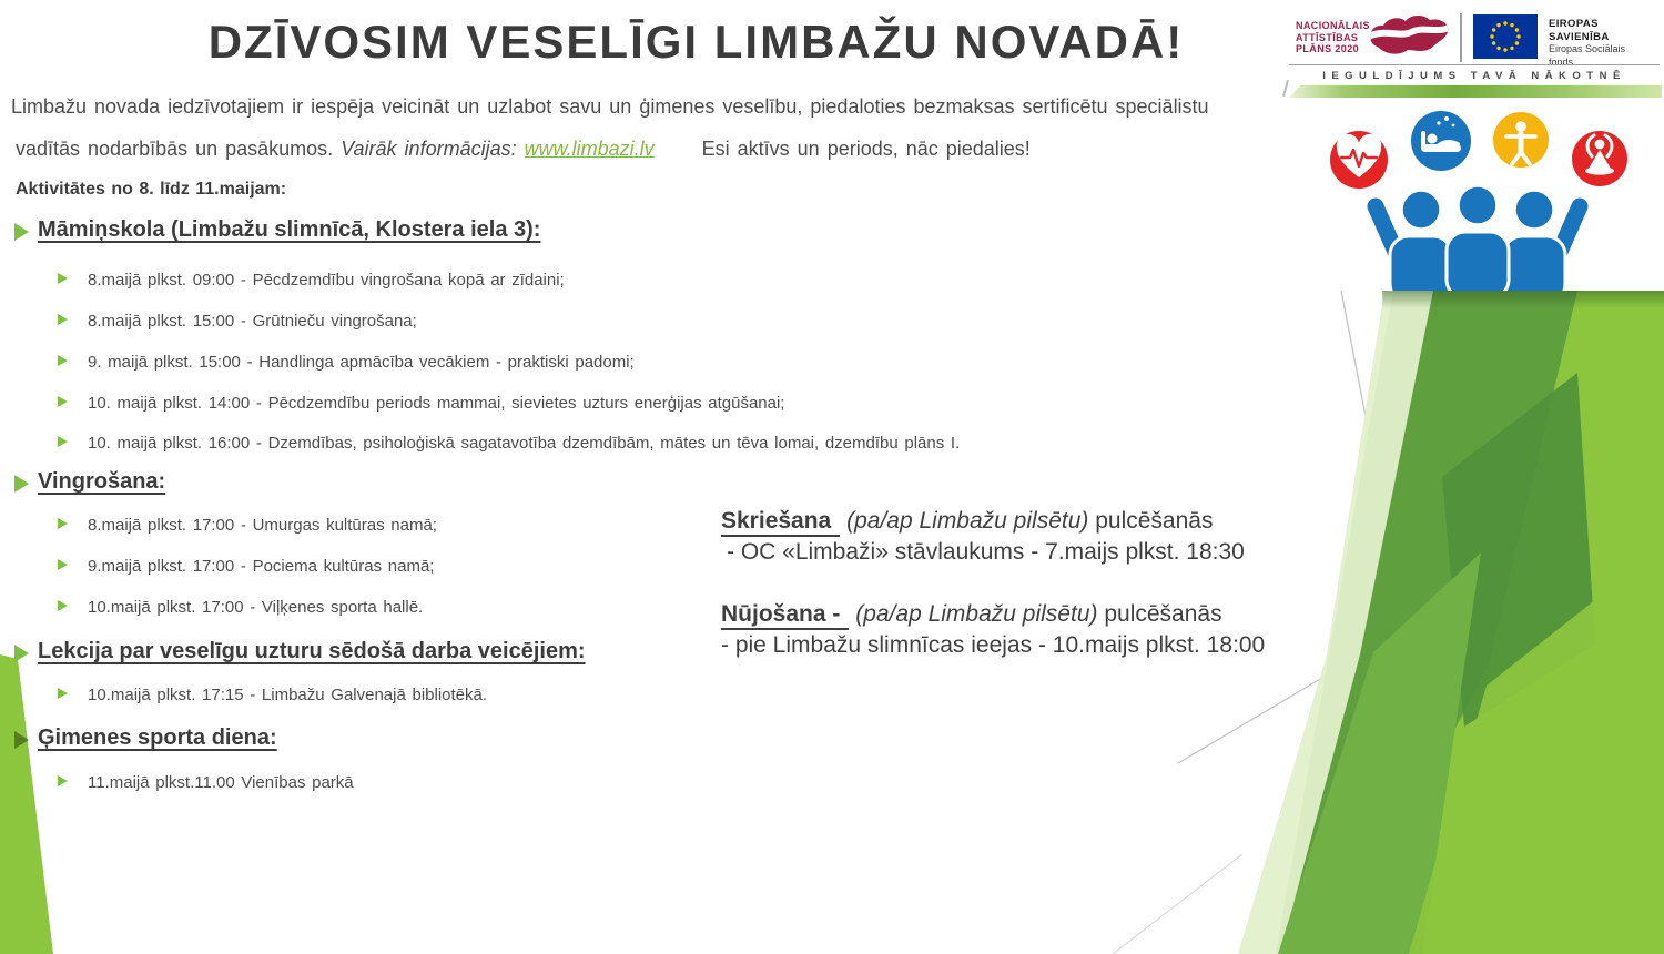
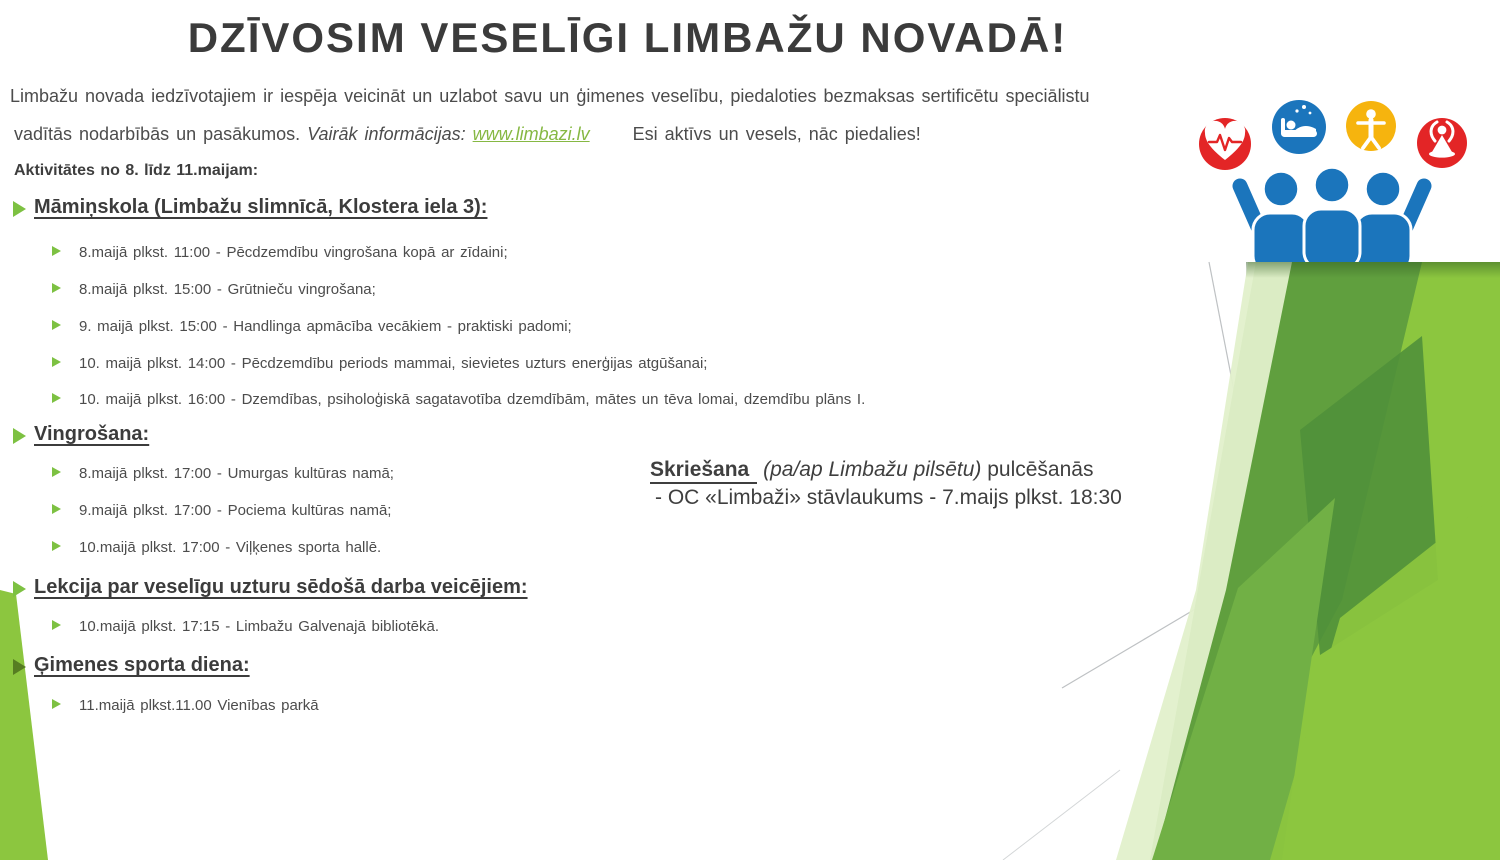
  DZĪVOSIM VESELĪGI LIMBAŽU NOVADĀ!
  Limbažu novada iedzīvotajiem ir iespēja veicināt un uzlabot savu un ģimenes veselību, piedaloties bezmaksas sertificētu speciālistu
- vadītās nodarbībās un pasākumos. Vairāk informācijas: www.limbazi.lv Esi aktīvs un periods, nāc piedalies!
+ vadītās nodarbībās un pasākumos. Vairāk informācijas: www.limbazi.lv Esi aktīvs un vesels, nāc piedalies!
  Aktivitātes no 8. līdz 11.maijam:
  Māmiņskola (Limbažu slimnīcā, Klostera iela 3):
- 8.maijā plkst. 09:00 - Pēcdzemdību vingrošana kopā ar zīdaini;
+ 8.maijā plkst. 11:00 - Pēcdzemdību vingrošana kopā ar zīdaini;
  8.maijā plkst. 15:00 - Grūtnieču vingrošana;
  9. maijā plkst. 15:00 - Handlinga apmācība vecākiem - praktiski padomi;
  10. maijā plkst. 14:00 - Pēcdzemdību periods mammai, sievietes uzturs enerģijas atgūšanai;
  10. maijā plkst. 16:00 - Dzemdības, psiholoģiskā sagatavotība dzemdībām, mātes un tēva lomai, dzemdību plāns I.
  Vingrošana:
  8.maijā plkst. 17:00 - Umurgas kultūras namā;
  9.maijā plkst. 17:00 - Pociema kultūras namā;
  10.maijā plkst. 17:00 - Viļķenes sporta hallē.
  Lekcija par veselīgu uzturu sēdošā darba veicējiem:
  10.maijā plkst. 17:15 - Limbažu Galvenajā bibliotēkā.
  Ģimenes sporta diena:
  11.maijā plkst.11.00 Vienības parkā
  Skriešana (pa/ap Limbažu pilsētu) pulcēšanās
  - OC «Limbaži» stāvlaukums - 7.maijs plkst. 18:30
- Nūjošana - (pa/ap Limbažu pilsētu) pulcēšanās
- - pie Limbažu slimnīcas ieejas - 10.maijs plkst. 18:00
- NACIONĀLAIS
- ATTĪSTĪBAS
- PLĀNS 2020
- EIROPAS SAVIENĪBA
- Eiropas Sociālais
- fonds
- IEGULDĪJUMS TAVĀ NĀKOTNĒ
